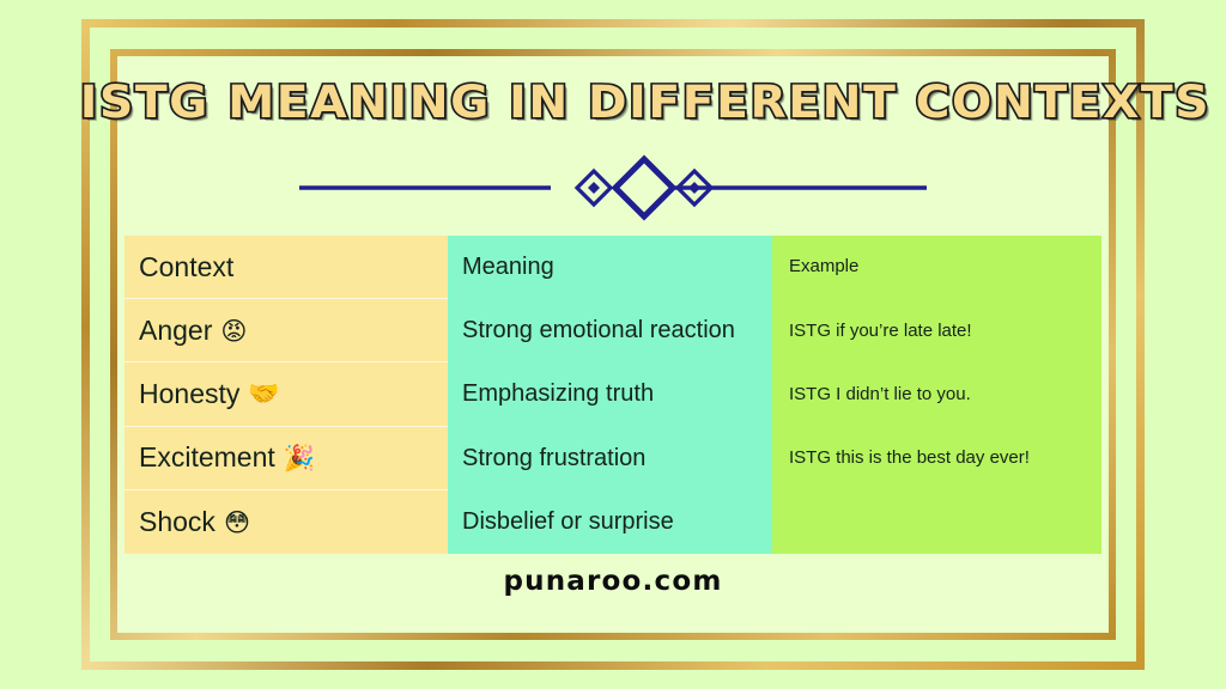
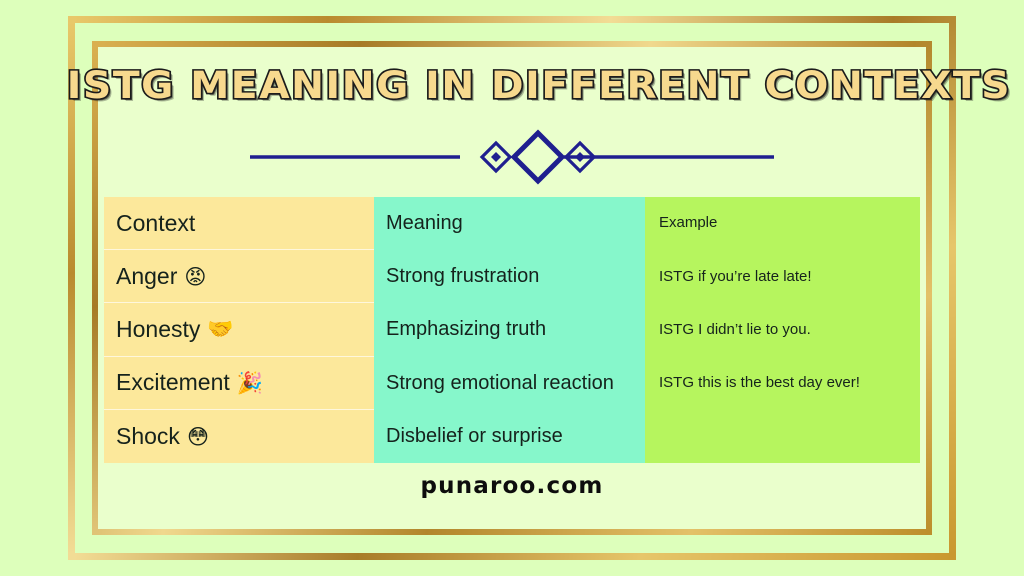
  ISTG MEANING IN DIFFERENT CONTEXTS
  Context
  Anger
  😡
  Honesty
  🤝
  Excitement
  🎉
  Shock
  😳
  Meaning
- Strong emotional reaction
+ Strong frustration
  Emphasizing truth
- Strong frustration
+ Strong emotional reaction
  Disbelief or surprise
  Example
  ISTG if you’re late late!
  ISTG I didn’t lie to you.
  ISTG this is the best day ever!
  punaroo.com
